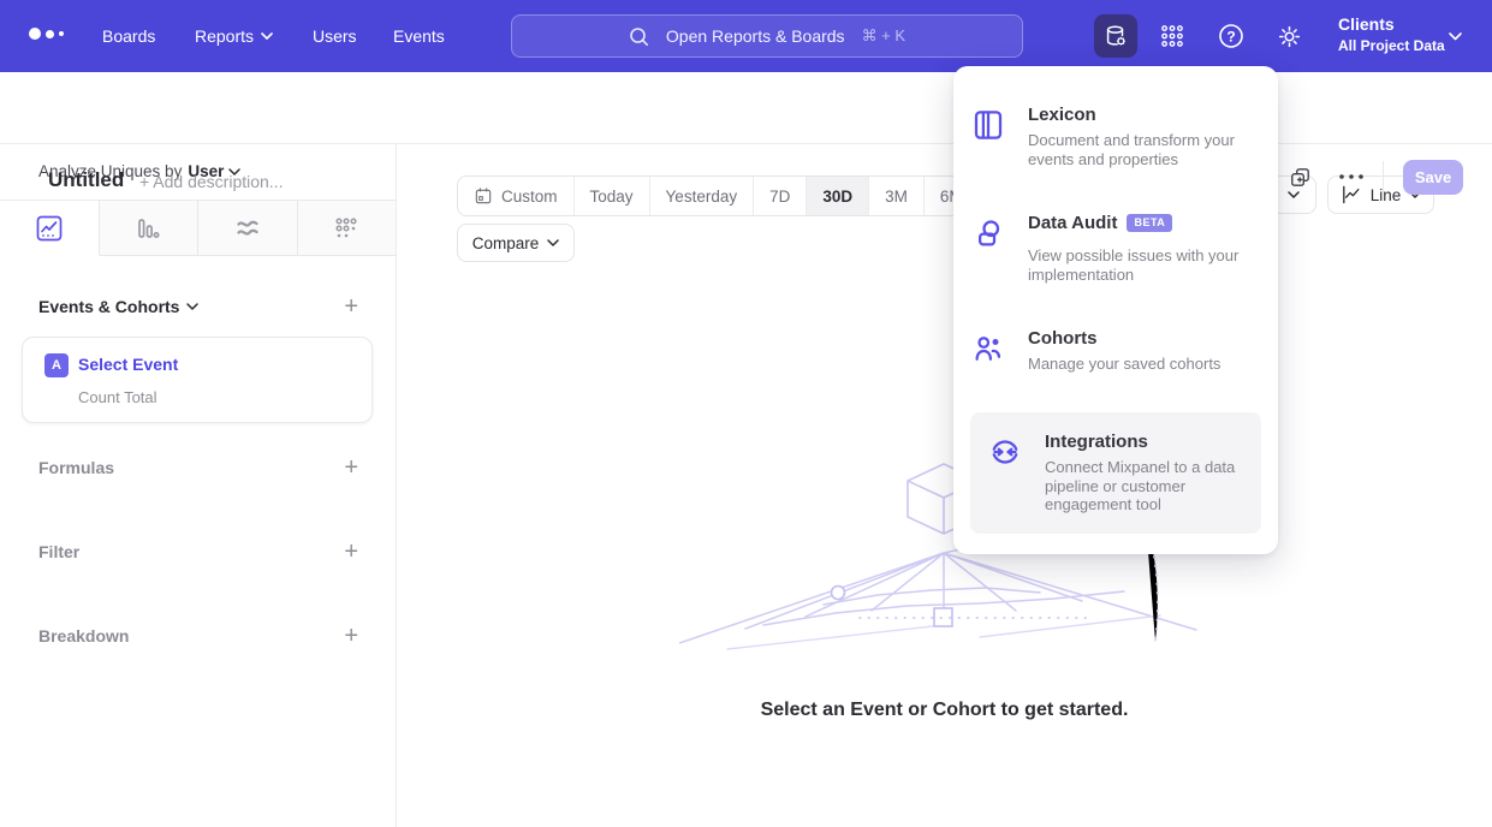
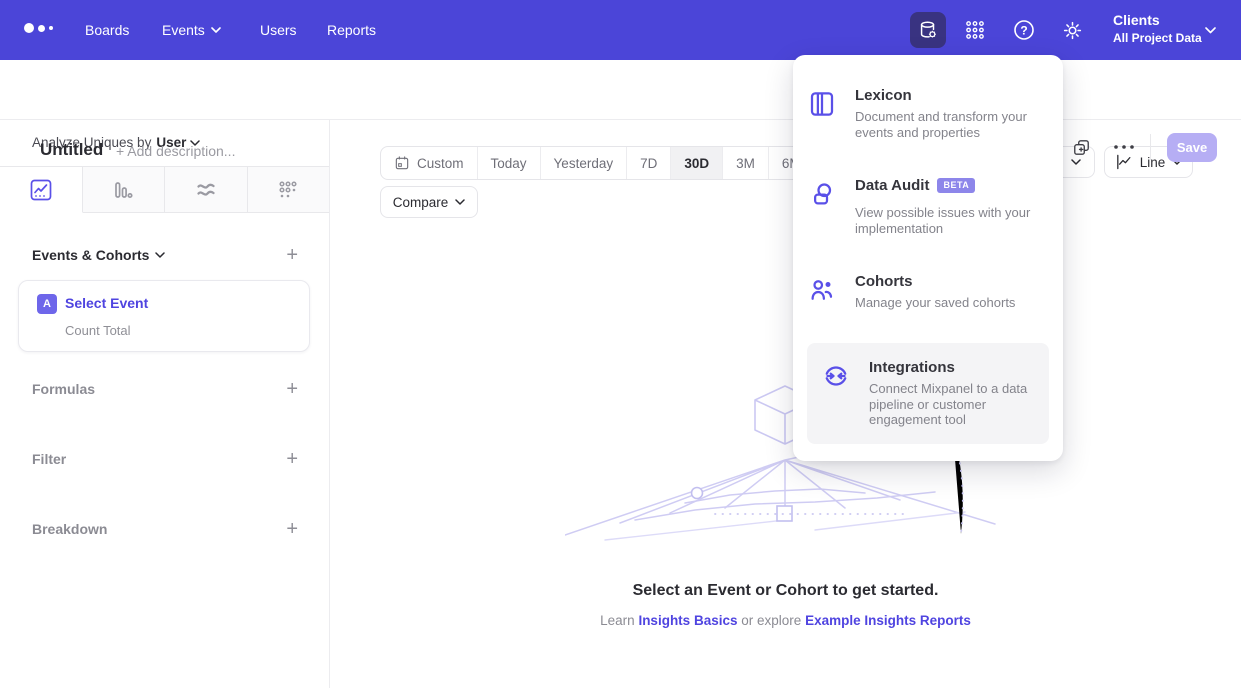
  Boards
- Reports
+ Events
  Users
- Events
+ Reports
- Open Reports & Boards
- ⌘ + K
  ?
  Clients
  All Project Data
  Untitled
  + Add description...
  Save
  Analyze Uniques by
  User
  Events & Cohorts
  +
  A
  Select Event
  Count Total
  Formulas
  +
  Filter
  +
  Breakdown
  +
  Custom
  Today
  Yesterday
  7D
  30D
  3M
  Compare
  Line
  Select an Event or Cohort to get started.
+ Learn Insights Basics or explore Example Insights Reports
  Lexicon
  Document and transform your events and properties
  Data Audit
  BETA
  View possible issues with your implementation
  Cohorts
  Manage your saved cohorts
  Integrations
  Connect Mixpanel to a data pipeline or customer engagement tool
